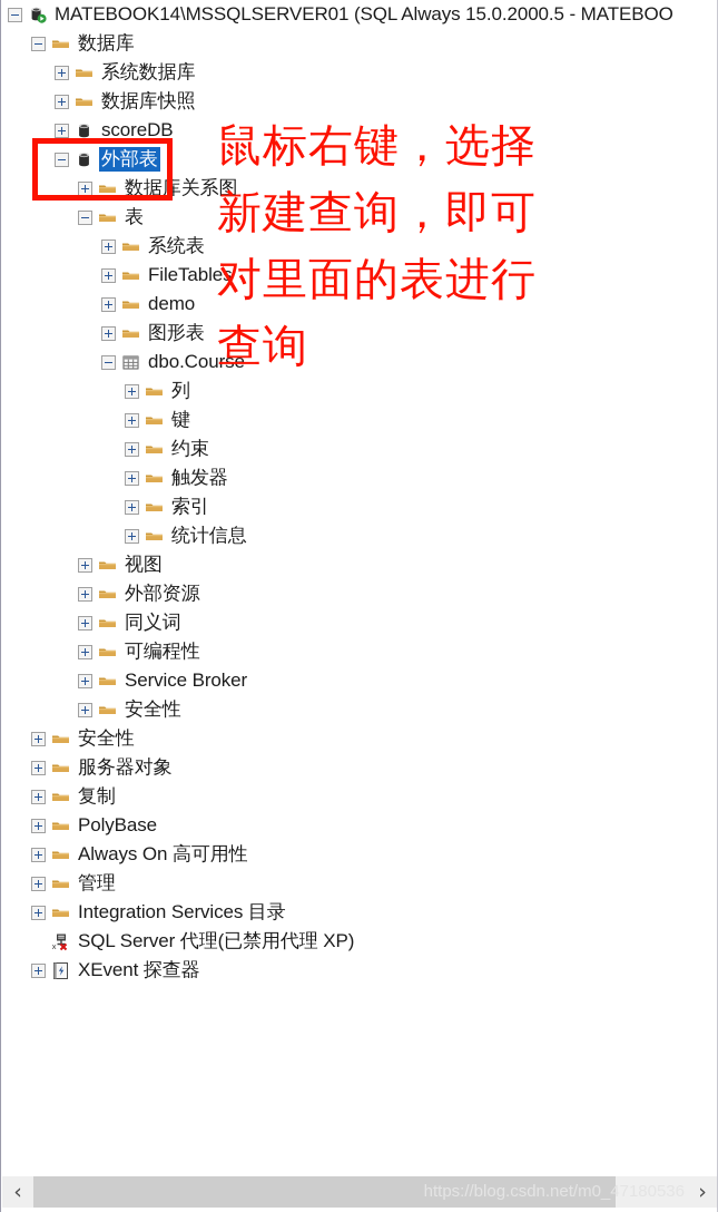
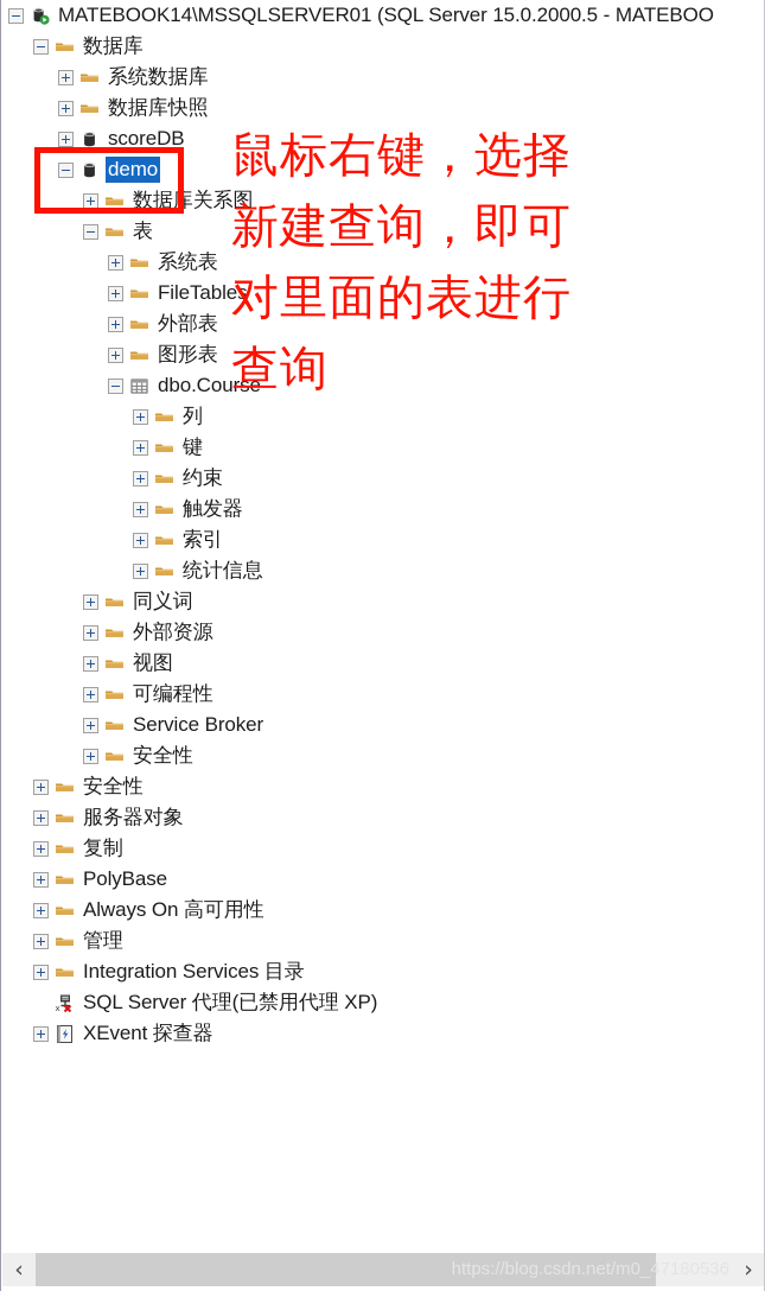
- MATEBOOK14\MSSQLSERVER01 (SQL Always 15.0.2000.5 - MATEBOO
+ MATEBOOK14\MSSQLSERVER01 (SQL Server 15.0.2000.5 - MATEBOO
  数据库
  系统数据库
  数据库快照
  scoreDB
- 外部表
+ demo
  数据库关系图
  表
  系统表
  FileTables
- demo
+ 外部表
  图形表
  dbo.Course
  列
  键
  约束
  触发器
  索引
  统计信息
- 视图
+ 同义词
  外部资源
- 同义词
+ 视图
  可编程性
  Service Broker
  安全性
  安全性
  服务器对象
  复制
  PolyBase
  Always On 高可用性
  管理
  Integration Services 目录
  x
  SQL Server 代理(已禁用代理 XP)
  XEvent 探查器
  鼠标右键，选择
  新建查询，即可
  对里面的表进行
  查询
  ‹
  https://blog.csdn.net/m0_47180536
  ›
